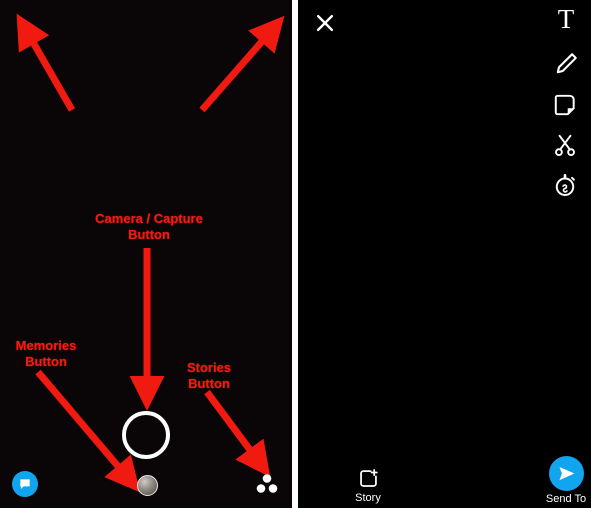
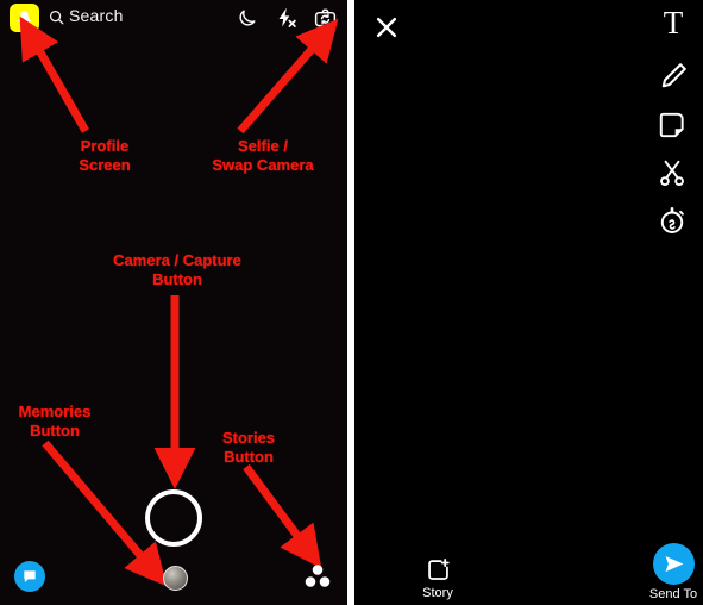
+ Search
+ Profile
+ Screen
+ Selfie /
+ Swap Camera
  Camera / Capture
  Button
  Memories
  Button
  Stories
  Button
  T
  Story
  Send To
